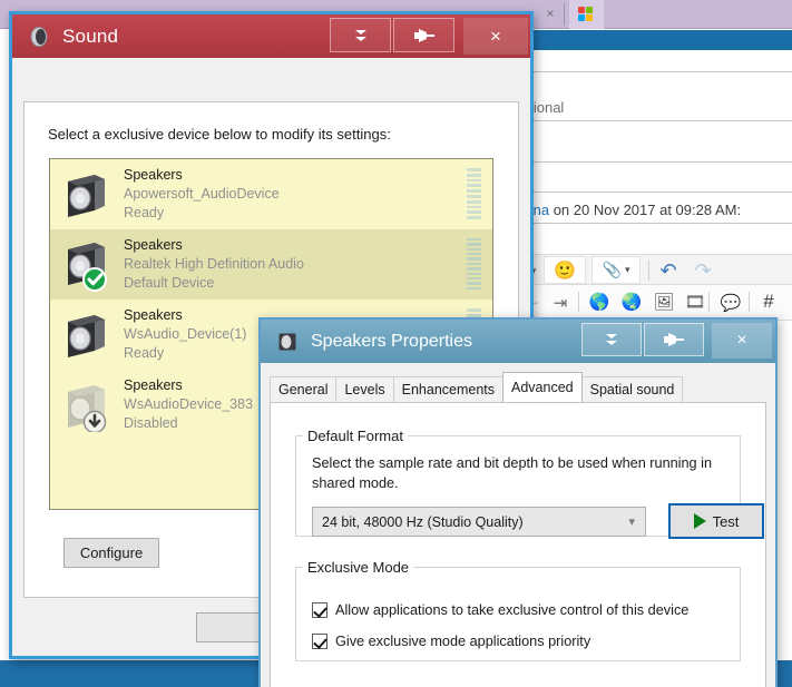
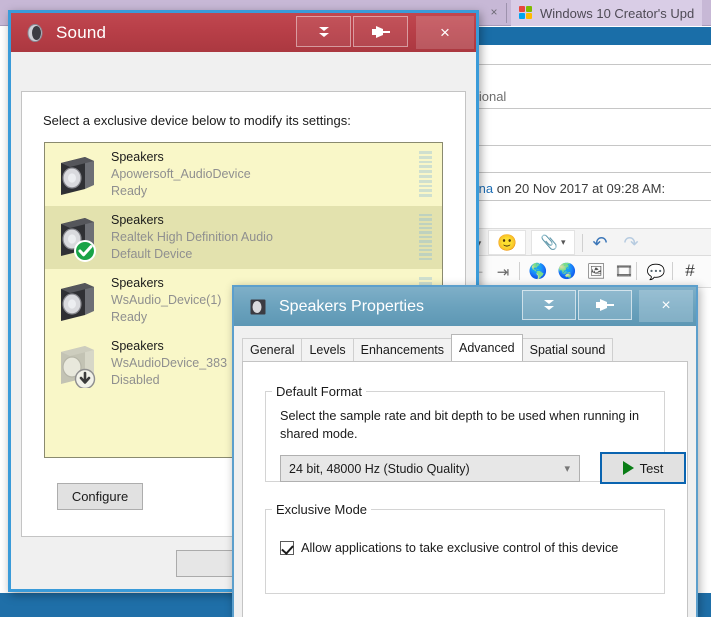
  ×
+ Windows 10 Creator's Upd
  ional
  na on 20 Nov 2017 at 09:28 AM:
  ▾
  🙂
  📎
  ▾
  ↶
  ↷
  ⇥
  🌎
  🌏
  🖼
  🎞
  💬
  #
  Sound
  ×
  Select a exclusive device below to modify its settings:
  Speakers
  Apowersoft_AudioDevice
  Ready
  Speakers
  Realtek High Definition Audio
  Default Device
  Speakers
  WsAudio_Device(1)
  Ready
  Speakers
  WsAudioDevice_383
  Disabled
  Configure
  Speakers Properties
  ×
  General
  Levels
  Enhancements
  Advanced
  Spatial sound
  Default Format
  Select the sample rate and bit depth to be used when running in shared mode.
  24 bit, 48000 Hz (Studio Quality)
  ▾
  Test
  Exclusive Mode
  Allow applications to take exclusive control of this device
- Give exclusive mode applications priority
